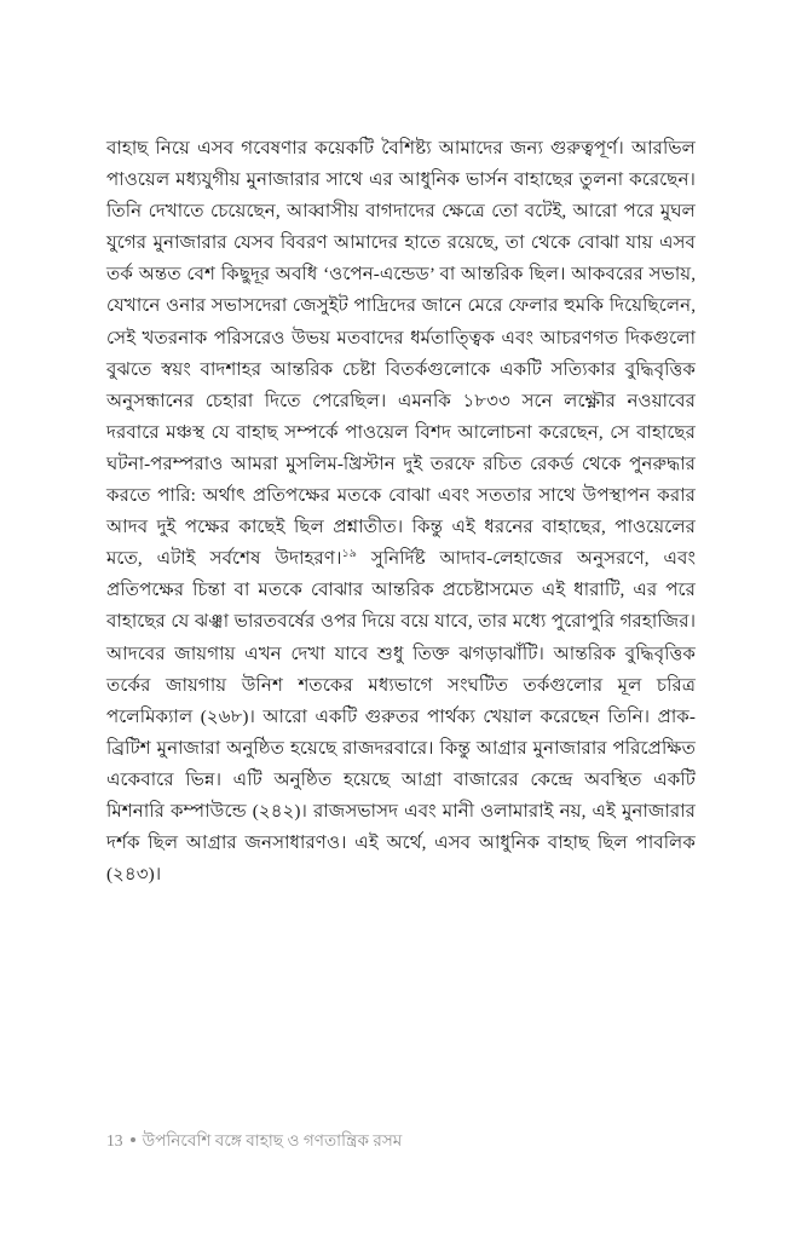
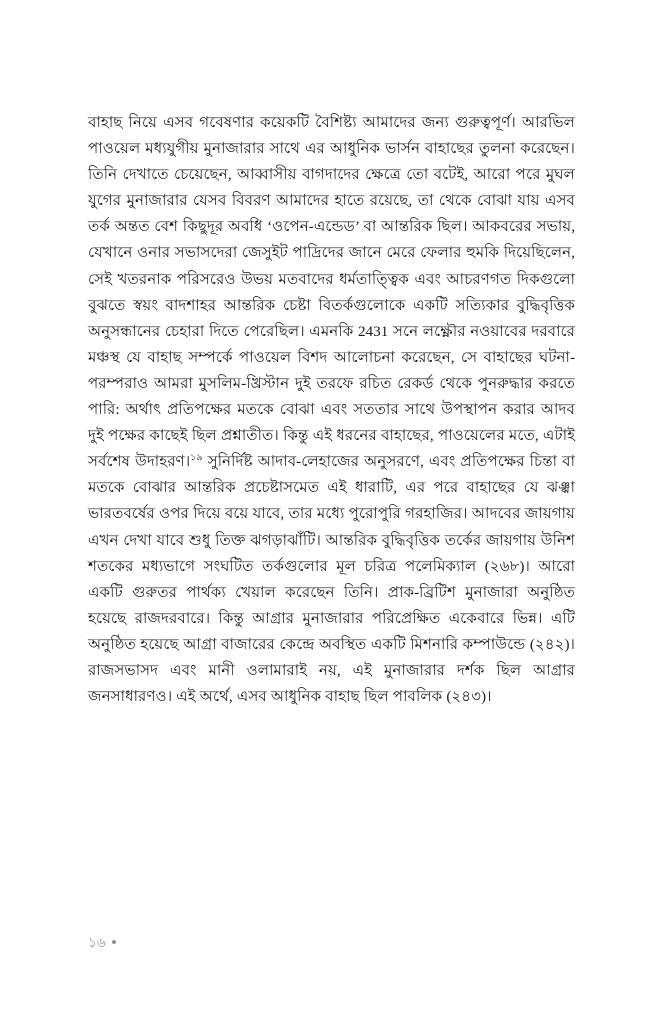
- বাহাছ নিয়ে এসব গবেষণার কয়েকটি বৈশিষ্ট্য আমাদের জন্য গুরুত্বপূর্ণ। আরভিল পাওয়েল মধ্যযুগীয় মুনাজারার সাথে এর আধুনিক ভার্সন বাহাছের তুলনা করেছেন। তিনি দেখাতে চেয়েছেন, আব্বাসীয় বাগদাদের ক্ষেত্রে তো বটেই, আরো পরে মুঘল যুগের মুনাজারার যেসব বিবরণ আমাদের হাতে রয়েছে, তা থেকে বোঝা যায় এসব তর্ক অন্তত বেশ কিছুদূর অবধি ‘ওপেন-এন্ডেড’ বা আন্তরিক ছিল। আকবরের সভায়, যেখানে ওনার সভাসদেরা জেসুইট পাদ্রিদের জানে মেরে ফেলার হুমকি দিয়েছিলেন, সেই খতরনাক পরিসরেও উভয় মতবাদের ধর্মতাত্ত্বিক এবং আচরণগত দিকগুলো বুঝতে স্বয়ং বাদশাহর আন্তরিক চেষ্টা বিতর্কগুলোকে একটি সত্যিকার বুদ্ধিবৃত্তিক অনুসন্ধানের চেহারা দিতে পেরেছিল। এমনকি ১৮৩৩ সনে লক্ষ্ণৌর নওয়াবের দরবারে মঞ্চস্থ যে বাহাছ সম্পর্কে পাওয়েল বিশদ আলোচনা করেছেন, সে বাহাছের ঘটনা-পরম্পরাও আমরা মুসলিম-খ্রিস্টান দুই তরফে রচিত রেকর্ড থেকে পুনরুদ্ধার করতে পারি: অর্থাৎ প্রতিপক্ষের মতকে বোঝা এবং সততার সাথে উপস্থাপন করার আদব দুই পক্ষের কাছেই ছিল প্রশ্নাতীত। কিন্তু এই ধরনের বাহাছের, পাওয়েলের মতে, এটাই সর্বশেষ উদাহরণ।১৯ সুনির্দিষ্ট আদাব-লেহাজের অনুসরণে, এবং প্রতিপক্ষের চিন্তা বা মতকে বোঝার আন্তরিক প্রচেষ্টাসমেত এই ধারাটি, এর পরে বাহাছের যে ঝঞ্ঝা ভারতবর্ষের ওপর দিয়ে বয়ে যাবে, তার মধ্যে পুরোপুরি গরহাজির। আদবের জায়গায় এখন দেখা যাবে শুধু তিক্ত ঝগড়াঝাঁটি। আন্তরিক বুদ্ধিবৃত্তিক তর্কের জায়গায় উনিশ শতকের মধ্যভাগে সংঘটিত তর্কগুলোর মূল চরিত্র পলেমিক্যাল (২৬৮)। আরো একটি গুরুতর পার্থক্য খেয়াল করেছেন তিনি। প্রাক-ব্রিটিশ মুনাজারা অনুষ্ঠিত হয়েছে রাজদরবারে। কিন্তু আগ্রার মুনাজারার পরিপ্রেক্ষিত একেবারে ভিন্ন। এটি অনুষ্ঠিত হয়েছে আগ্রা বাজারের কেন্দ্রে অবস্থিত একটি মিশনারি কম্পাউন্ডে (২৪২)। রাজসভাসদ এবং মানী ওলামারাই নয়, এই মুনাজারার দর্শক ছিল আগ্রার জনসাধারণও। এই অর্থে, এসব আধুনিক বাহাছ ছিল পাবলিক (২৪৩)।
+ বাহাছ নিয়ে এসব গবেষণার কয়েকটি বৈশিষ্ট্য আমাদের জন্য গুরুত্বপূর্ণ। আরভিল পাওয়েল মধ্যযুগীয় মুনাজারার সাথে এর আধুনিক ভার্সন বাহাছের তুলনা করেছেন। তিনি দেখাতে চেয়েছেন, আব্বাসীয় বাগদাদের ক্ষেত্রে তো বটেই, আরো পরে মুঘল যুগের মুনাজারার যেসব বিবরণ আমাদের হাতে রয়েছে, তা থেকে বোঝা যায় এসব তর্ক অন্তত বেশ কিছুদূর অবধি ‘ওপেন-এন্ডেড’ বা আন্তরিক ছিল। আকবরের সভায়, যেখানে ওনার সভাসদেরা জেসুইট পাদ্রিদের জানে মেরে ফেলার হুমকি দিয়েছিলেন, সেই খতরনাক পরিসরেও উভয় মতবাদের ধর্মতাত্ত্বিক এবং আচরণগত দিকগুলো বুঝতে স্বয়ং বাদশাহর আন্তরিক চেষ্টা বিতর্কগুলোকে একটি সত্যিকার বুদ্ধিবৃত্তিক অনুসন্ধানের চেহারা দিতে পেরেছিল। এমনকি 2431 সনে লক্ষ্ণৌর নওয়াবের দরবারে মঞ্চস্থ যে বাহাছ সম্পর্কে পাওয়েল বিশদ আলোচনা করেছেন, সে বাহাছের ঘটনা-পরম্পরাও আমরা মুসলিম-খ্রিস্টান দুই তরফে রচিত রেকর্ড থেকে পুনরুদ্ধার করতে পারি: অর্থাৎ প্রতিপক্ষের মতকে বোঝা এবং সততার সাথে উপস্থাপন করার আদব দুই পক্ষের কাছেই ছিল প্রশ্নাতীত। কিন্তু এই ধরনের বাহাছের, পাওয়েলের মতে, এটাই সর্বশেষ উদাহরণ।১৯ সুনির্দিষ্ট আদাব-লেহাজের অনুসরণে, এবং প্রতিপক্ষের চিন্তা বা মতকে বোঝার আন্তরিক প্রচেষ্টাসমেত এই ধারাটি, এর পরে বাহাছের যে ঝঞ্ঝা ভারতবর্ষের ওপর দিয়ে বয়ে যাবে, তার মধ্যে পুরোপুরি গরহাজির। আদবের জায়গায় এখন দেখা যাবে শুধু তিক্ত ঝগড়াঝাঁটি। আন্তরিক বুদ্ধিবৃত্তিক তর্কের জায়গায় উনিশ শতকের মধ্যভাগে সংঘটিত তর্কগুলোর মূল চরিত্র পলেমিক্যাল (২৬৮)। আরো একটি গুরুতর পার্থক্য খেয়াল করেছেন তিনি। প্রাক-ব্রিটিশ মুনাজারা অনুষ্ঠিত হয়েছে রাজদরবারে। কিন্তু আগ্রার মুনাজারার পরিপ্রেক্ষিত একেবারে ভিন্ন। এটি অনুষ্ঠিত হয়েছে আগ্রা বাজারের কেন্দ্রে অবস্থিত একটি মিশনারি কম্পাউন্ডে (২৪২)। রাজসভাসদ এবং মানী ওলামারাই নয়, এই মুনাজারার দর্শক ছিল আগ্রার জনসাধারণও। এই অর্থে, এসব আধুনিক বাহাছ ছিল পাবলিক (২৪৩)।
- 13
+ ১৬
- উপনিবেশি বঙ্গে বাহাছ ও গণতান্ত্রিক রসম
